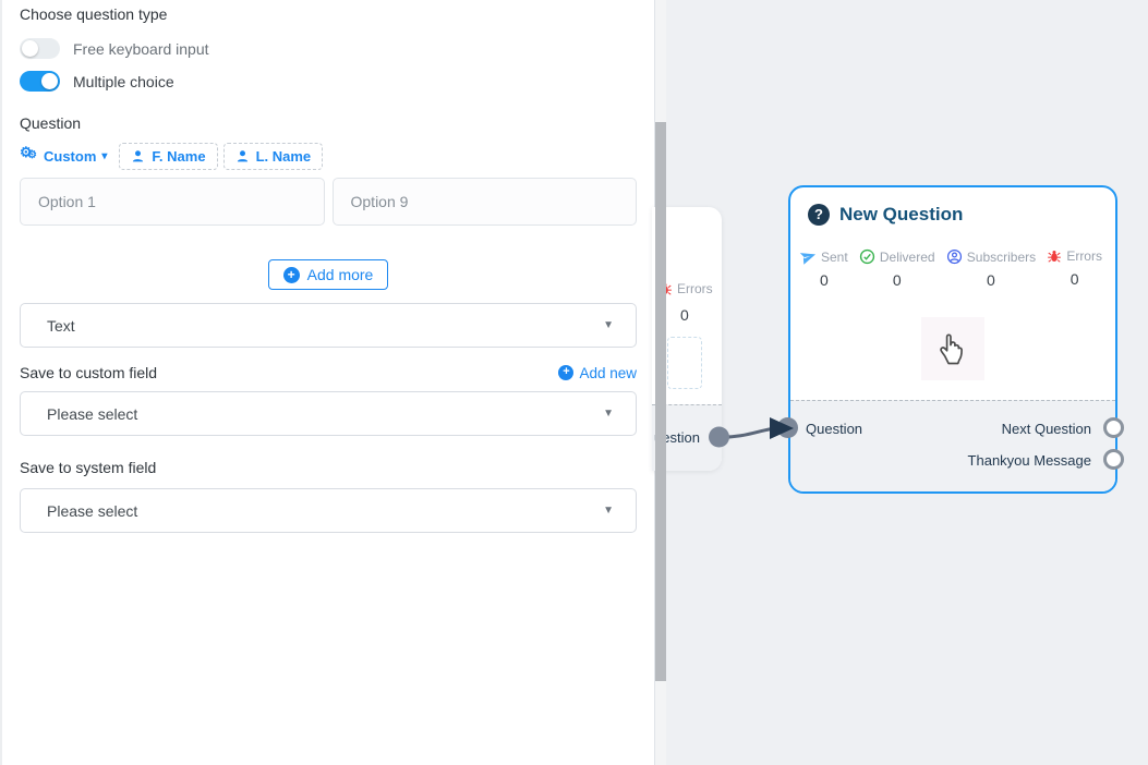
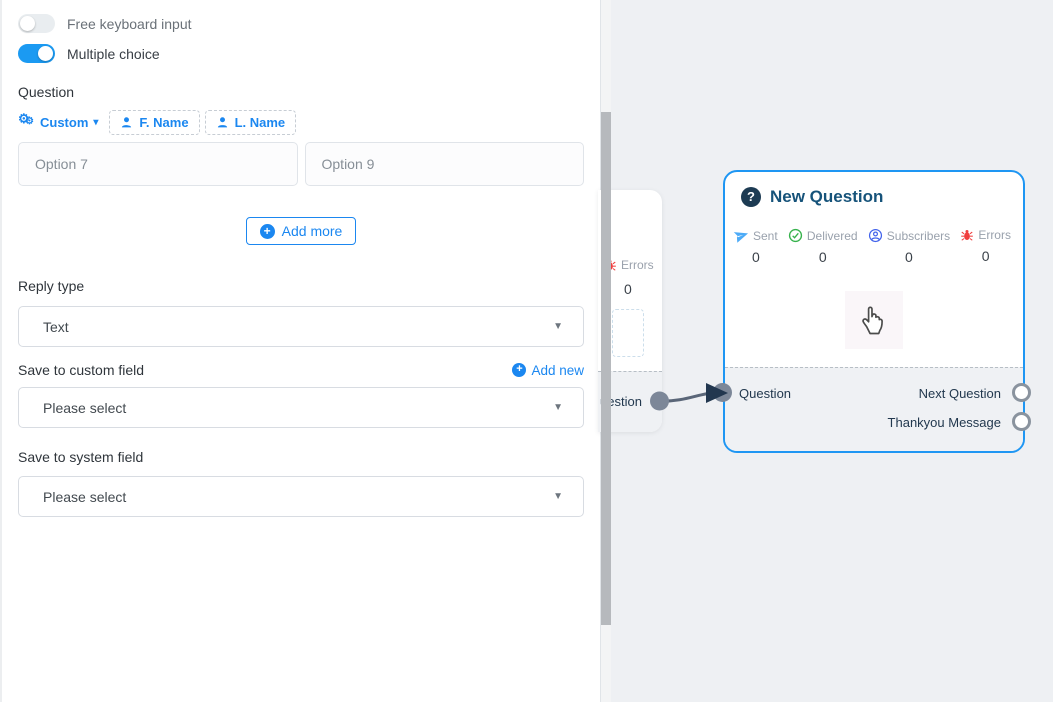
- Choose question type
  Free keyboard input
  Multiple choice
  Question
  ⚙
  ⚙
  Custom
  ▾
  F. Name
  L. Name
- Option 1
+ Option 7
  Option 9
  +
  Add more
+ Reply type
  Text
  ▼
  Save to custom field
  +
  Add new
  Please select
  ▼
  Save to system field
  Please select
  ▼
  Errors
  0
  stion
  ?
  New Question
  Sent
  0
  Delivered
  0
  Subscribers
  0
  Errors
  0
  Question
  Next Question
  Thankyou Message
